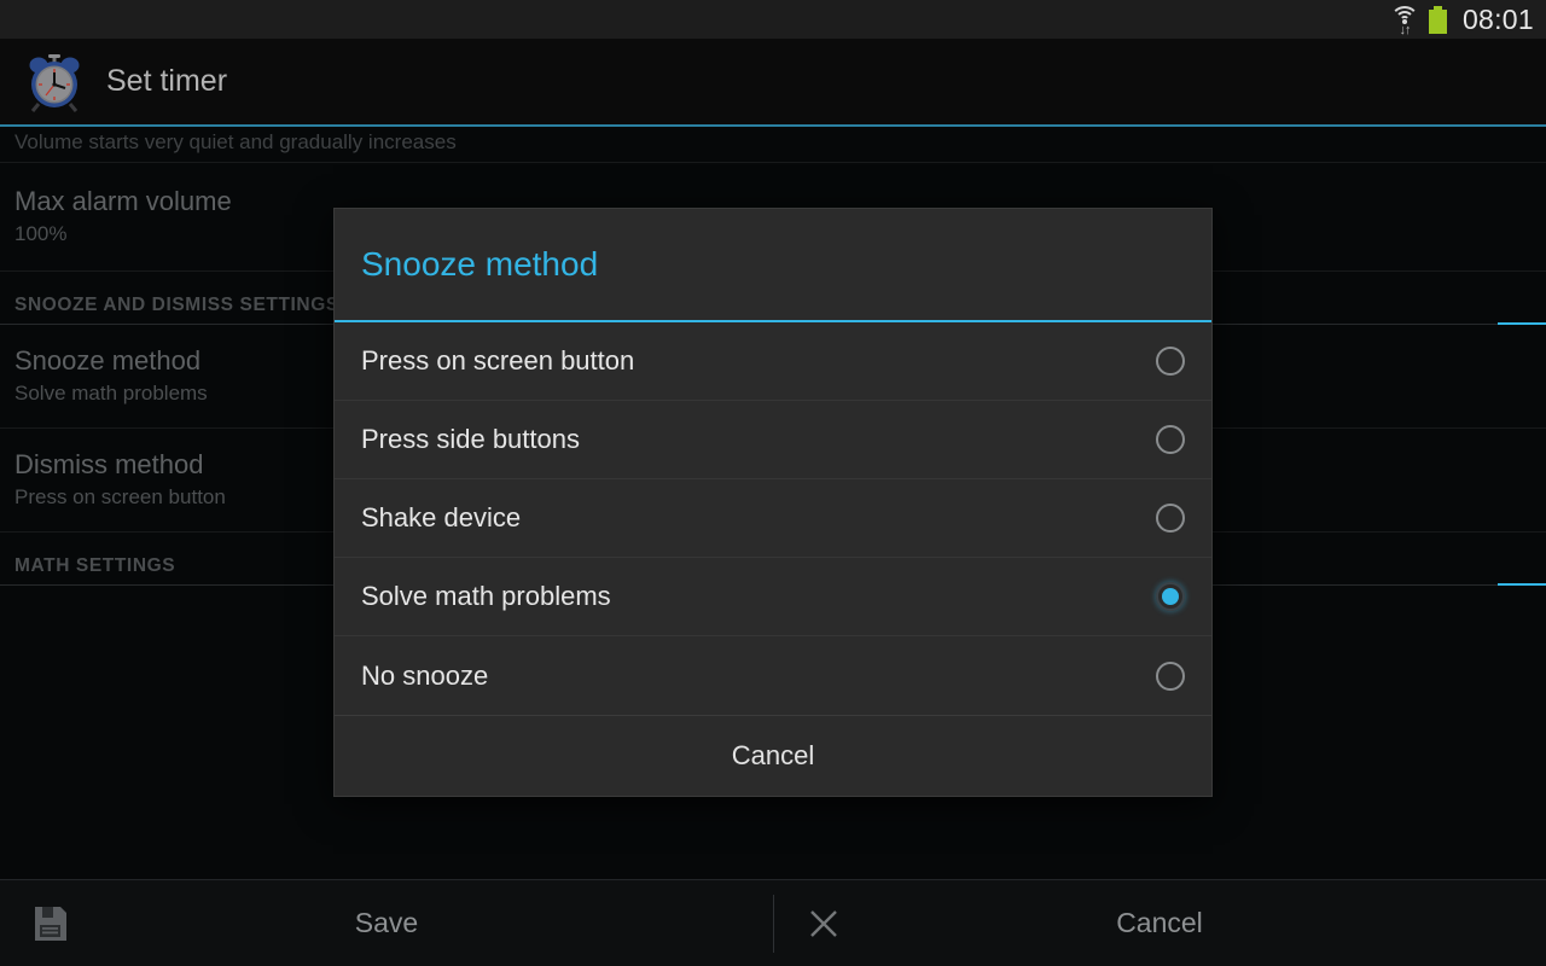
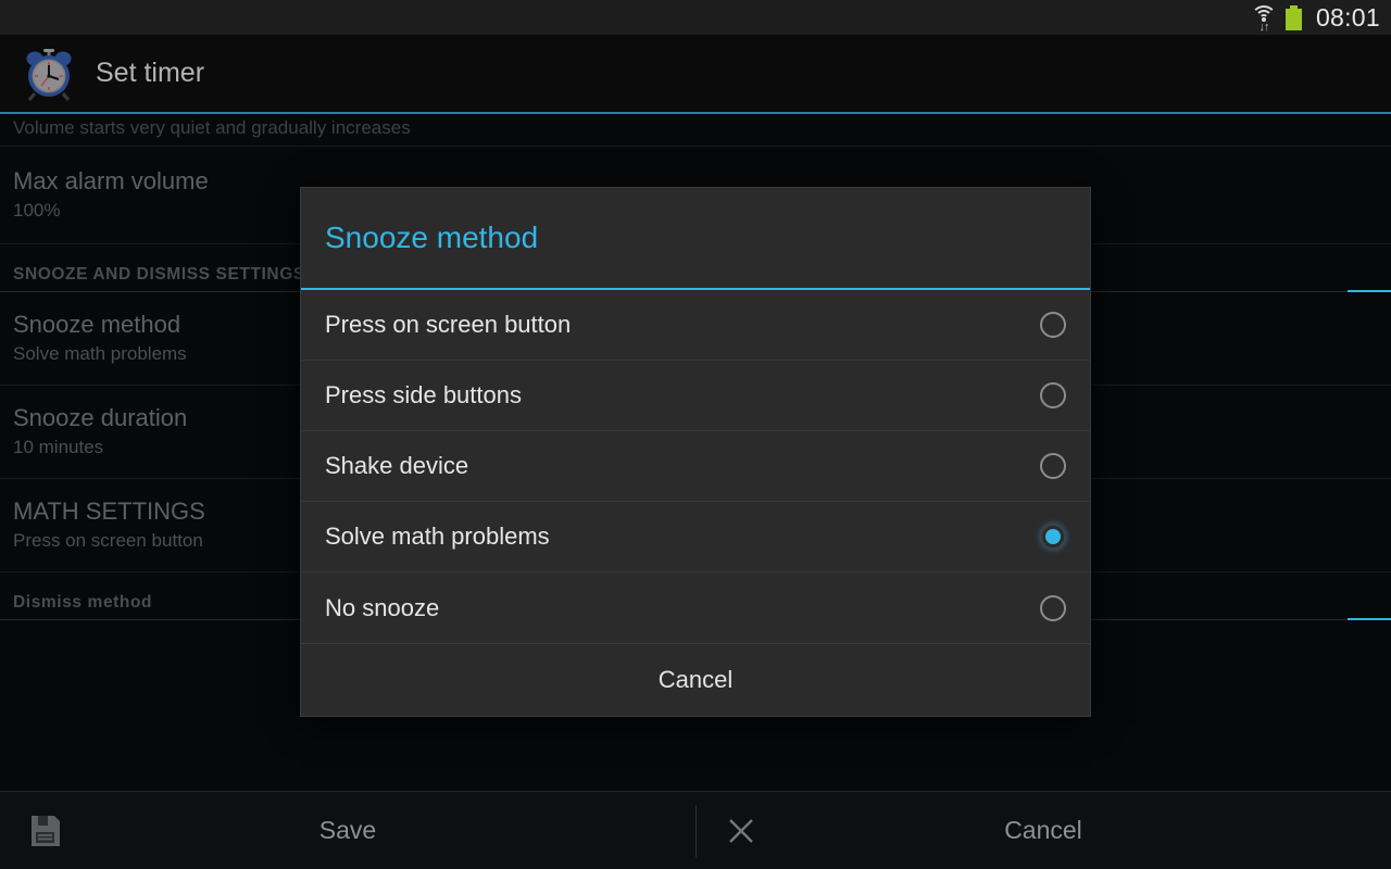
  ↓↑
  08:01
  Set timer
  Volume starts very quiet and gradually increases
  Max alarm volume
  100%
  SNOOZE AND DISMISS SETTING
  Snooze method
  Solve math problems
+ Snooze duration
+ 10 minutes
- Dismiss method
+ MATH SETTINGS
  Press on screen button
- MATH SETTINGS
+ Dismiss method
  Save
  Cancel
  Snooze method
  Press on screen button
  Press side buttons
  Shake device
  Solve math problems
  No snooze
  Cancel
